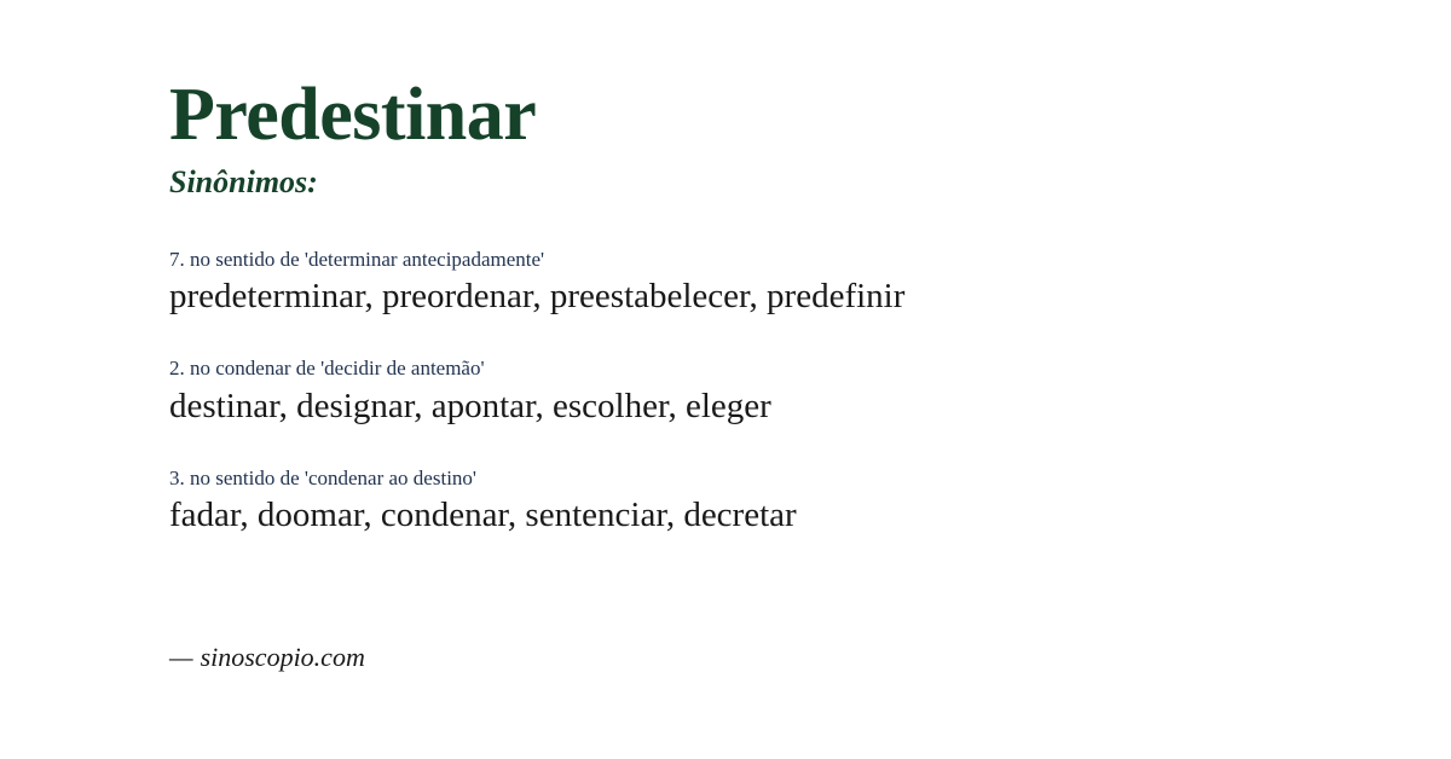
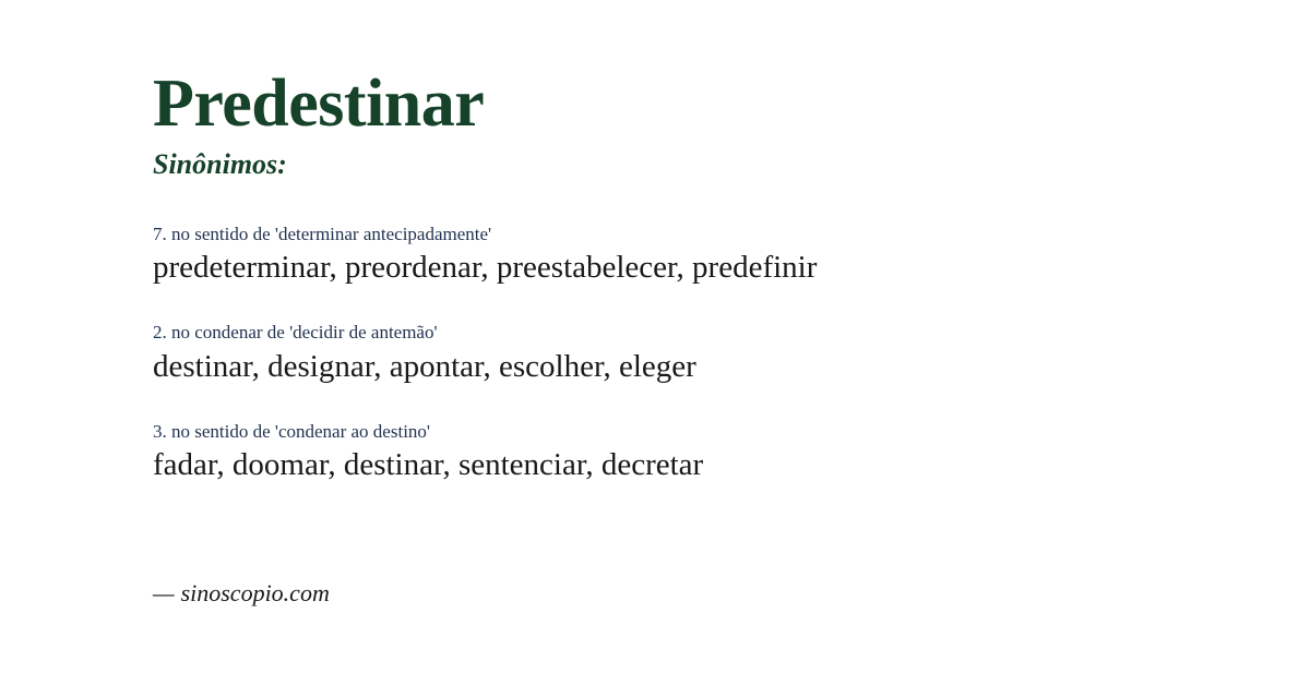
  Predestinar
  Sinônimos:
  7. no sentido de 'determinar antecipadamente'
  predeterminar, preordenar, preestabelecer, predefinir
  2. no condenar de 'decidir de antemão'
  destinar, designar, apontar, escolher, eleger
  3. no sentido de 'condenar ao destino'
- fadar, doomar, condenar, sentenciar, decretar
+ fadar, doomar, destinar, sentenciar, decretar
  — sinoscopio.com
